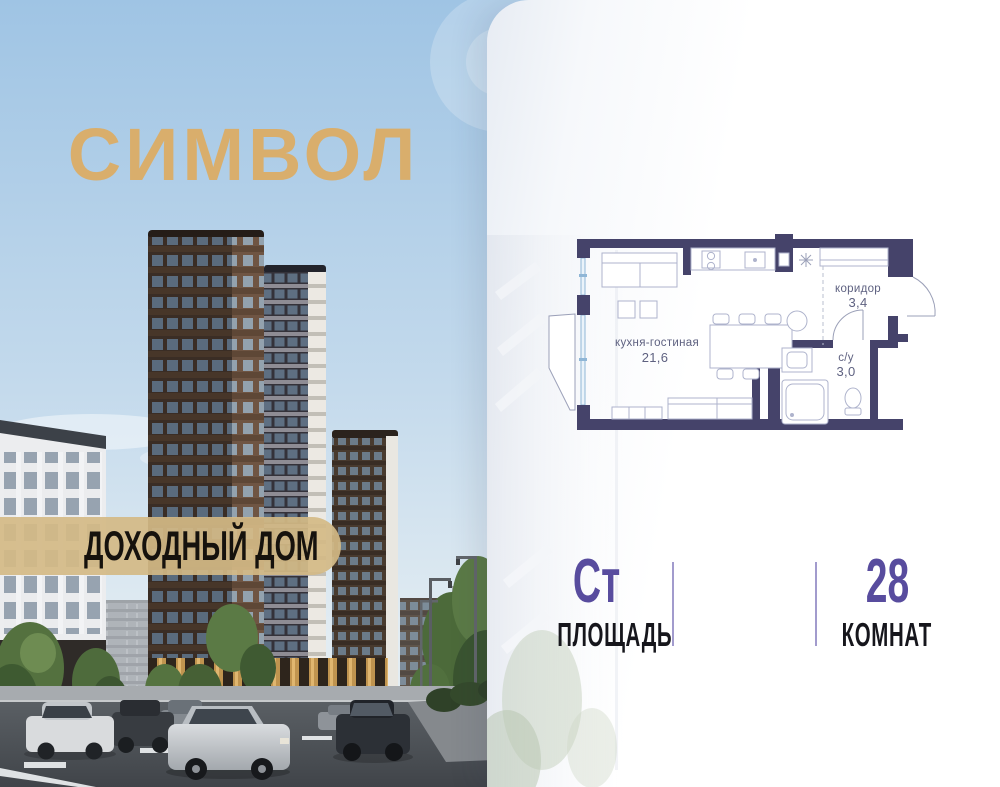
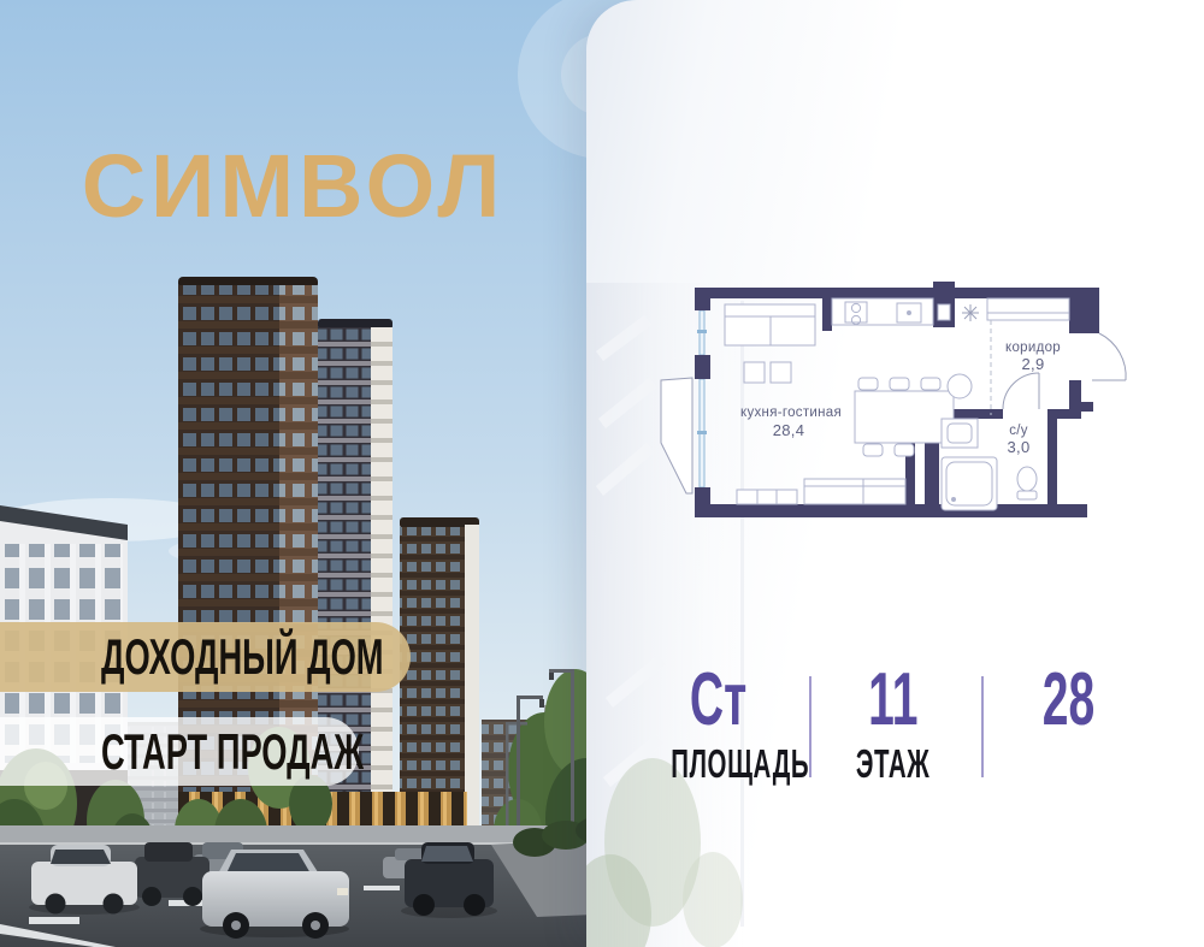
  СИМВОЛ
  ДОХОДНЫЙ ДОМ
+ СТАРТ ПРОДАЖ
  кухня-гостиная
- 21,6
+ 28,4
  коридор
- 3,4
+ 2,9
  с/у
  3,0
  Ст
  ПЛОЩАДЬ
+ 11
+ ЭТАЖ
  28
- КОМНАТ
